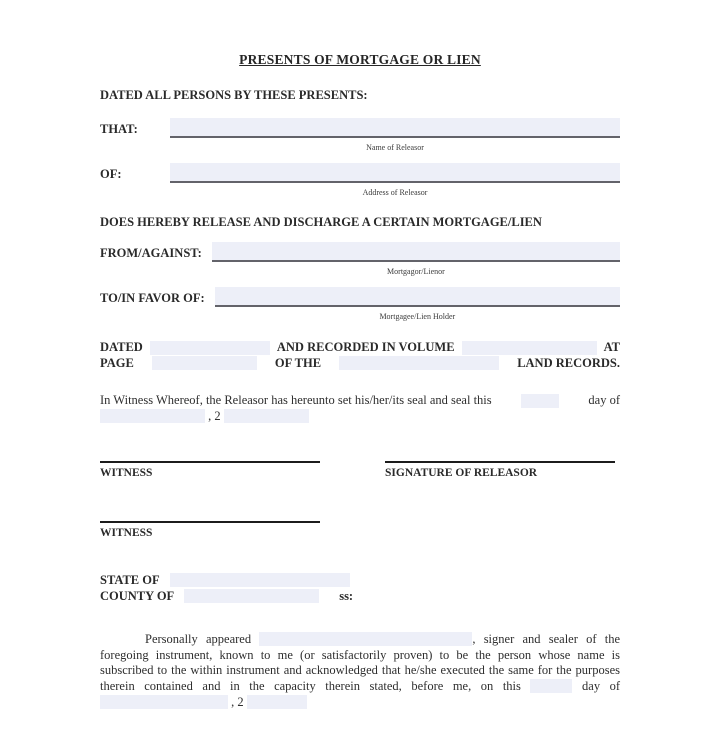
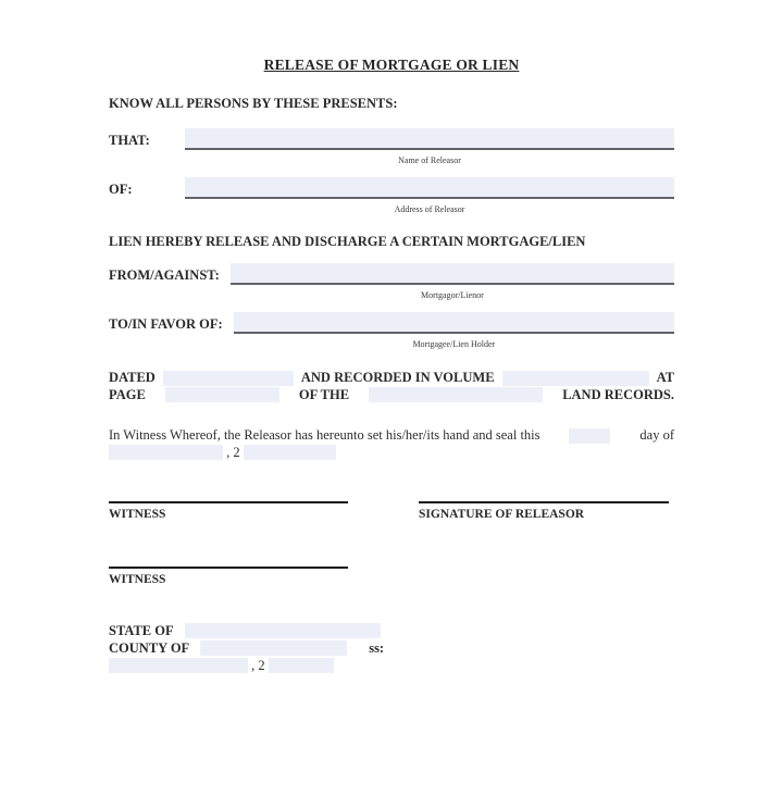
- PRESENTS OF MORTGAGE OR LIEN
+ RELEASE OF MORTGAGE OR LIEN
- DATED ALL PERSONS BY THESE PRESENTS:
+ KNOW ALL PERSONS BY THESE PRESENTS:
  THAT:
  Name of Releasor
  OF:
  Address of Releasor
- DOES HEREBY RELEASE AND DISCHARGE A CERTAIN MORTGAGE/LIEN
+ LIEN HEREBY RELEASE AND DISCHARGE A CERTAIN MORTGAGE/LIEN
  FROM/AGAINST:
  Mortgagor/Lienor
  TO/IN FAVOR OF:
  Mortgagee/Lien Holder
  DATED
  AND RECORDED IN VOLUME
  AT
  PAGE
  OF THE
  LAND RECORDS.
- In Witness Whereof, the Releasor has hereunto set his/her/its seal and seal this
+ In Witness Whereof, the Releasor has hereunto set his/her/its hand and seal this
  day of
  , 2
  WITNESS
  SIGNATURE OF RELEASOR
  WITNESS
  STATE OF
  COUNTY OF
  ss:
- Personally appeared , signer and sealer of the foregoing instrument, known to me (or satisfactorily proven) to be the person whose name is subscribed to the within instrument and acknowledged that he/she executed the same for the purposes therein contained and in the capacity therein stated, before me, on this day of
  , 2
